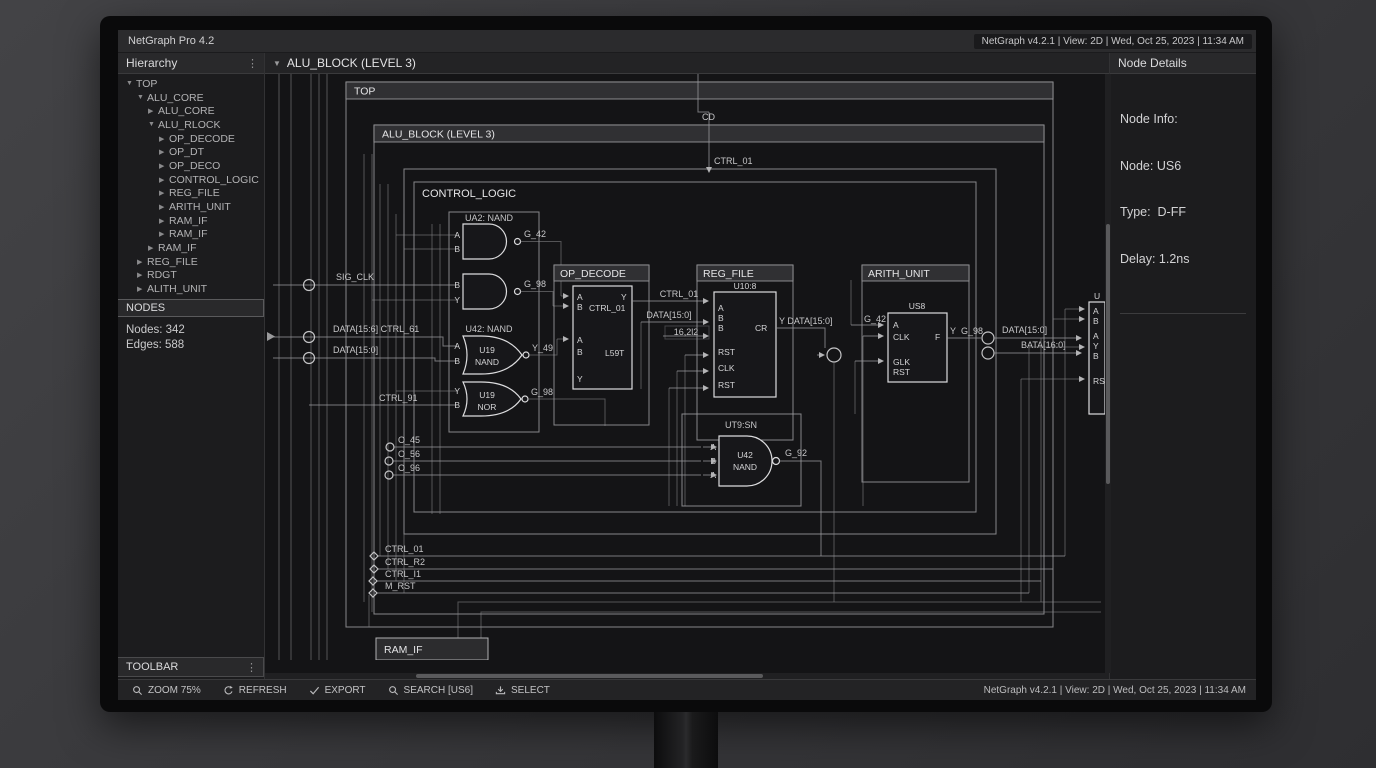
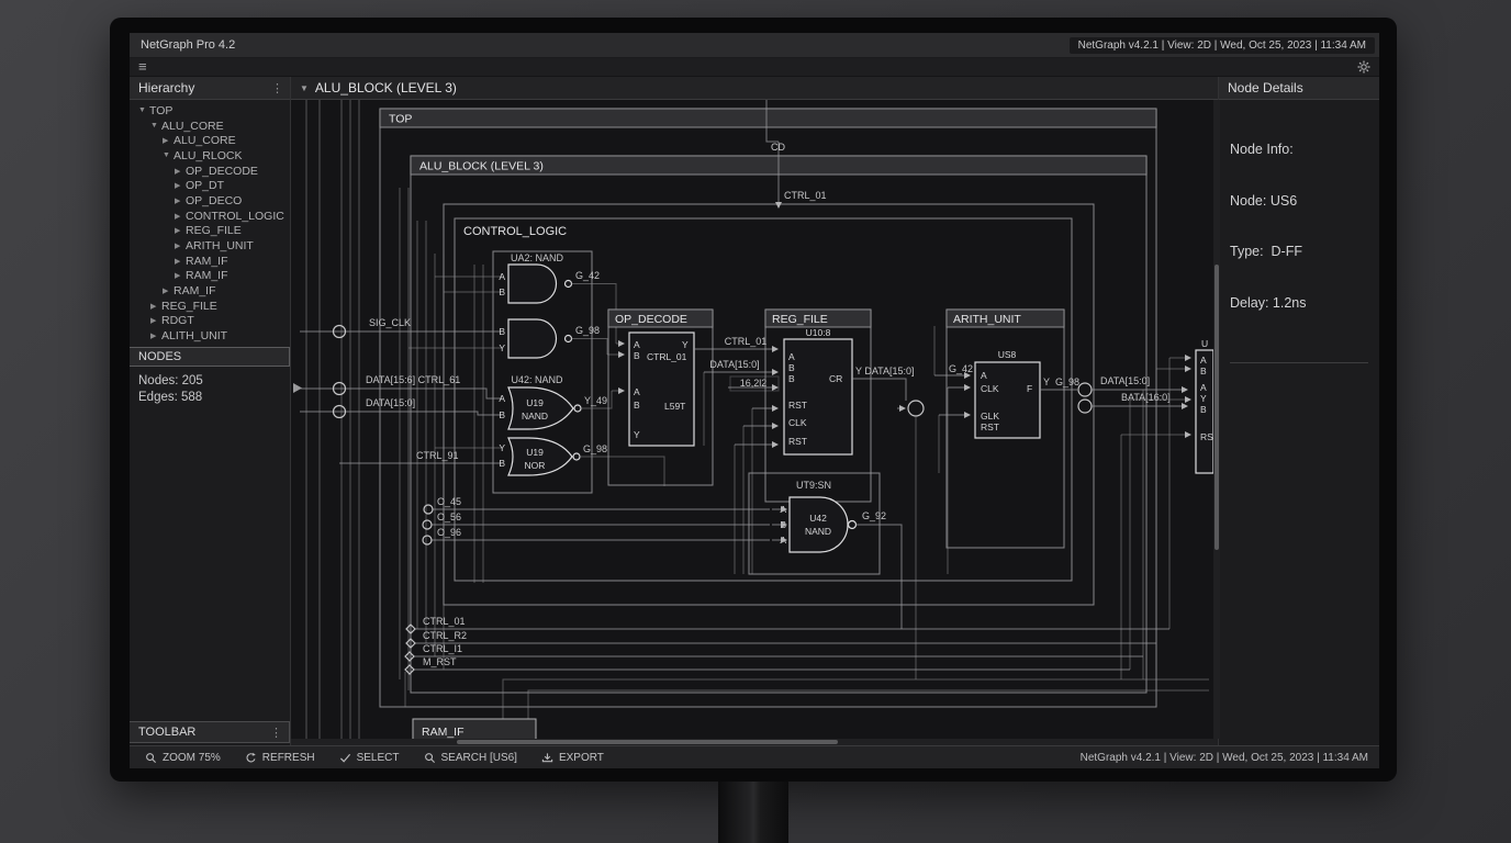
  NetGraph Pro 4.2
  NetGraph v4.2.1 | View: 2D | Wed, Oct 25, 2023 | 11:34 AM
+ ≡
  Hierarchy
  ⋮
  TOP
  ALU_CORE
  ALU_CORE
  ALU_RLOCK
  OP_DECODE
  OP_DT
  OP_DECO
  CONTROL_LOGIC
  REG_FILE
  ARITH_UNIT
  RAM_IF
  RAM_IF
  RAM_IF
  REG_FILE
  RDGT
  ALITH_UNIT
  NODES
- Nodes: 342
+ Nodes: 205
  Edges: 588
  TOOLBAR
  ⋮
  ▼
  ALU_BLOCK (LEVEL 3)
  TOP
  ALU_BLOCK (LEVEL 3)
  CONTROL_LOGIC
  CD
  CTRL_01
  SIG_CLK
  DATA[15:6] CTRL_61
  DATA[15:0]
  CTRL_91
  UA2: NAND
  A
  B
  G_42
  B
  Y
  G_98
  U42: NAND
  U19
  NAND
  A
  B
  Y_49
  U19
  NOR
  Y
  B
  G_98
  OP_DECODE
  A
  B
  CTRL_01
  Y
  A
  B
  L59T
  Y
  CTRL_01
  DATA[15:0]
  16,2l2
  REG_FILE
  U10:8
  A
  B
  B
  RST
  CLK
  RST
  CR
  Y DATA[15:0]
  ARITH_UNIT
  US8
  A
  CLK
  F
  GLK
  RST
  G_42
  Y
  G_98
  DATA[15:0]
  BATA[16:0]
  U
  A
  B
  A
  Y
  B
  RS
  UT9:SN
  U42
  NAND
  A
  B
  A
  G_92
  O_45
  O_56
  O_96
  CTRL_01
  CTRL_R2
  CTRL_I1
  M_RST
  RAM_IF
  Node Details
  Node Info:
  Node: US6
  Type: D-FF
  Delay: 1.2ns
  ZOOM 75%
  REFRESH
- EXPORT
+ SELECT
  SEARCH [US6]
- SELECT
+ EXPORT
  NetGraph v4.2.1 | View: 2D | Wed, Oct 25, 2023 | 11:34 AM
